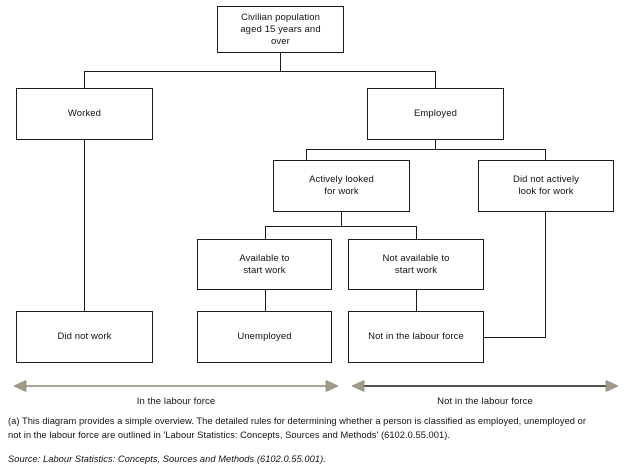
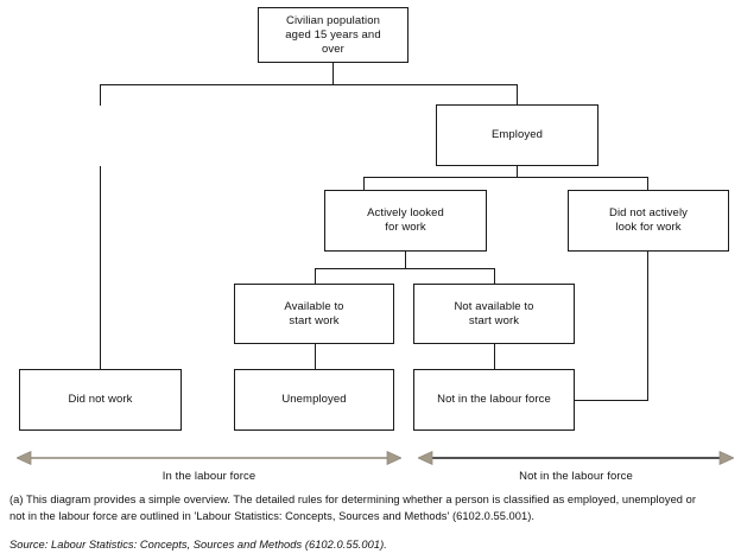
  Civilian population
  aged 15 years and
  over
- Worked
  Employed
  Actively looked
  for work
  Did not actively
  look for work
  Available to
  start work
  Not available to
  start work
  Did not work
  Unemployed
  Not in the labour force
  In the labour force
  Not in the labour force
  (a) This diagram provides a simple overview. The detailed rules for determining whether a person is classified as employed, unemployed or
  not in the labour force are outlined in 'Labour Statistics: Concepts, Sources and Methods' (6102.0.55.001).
  Source: Labour Statistics: Concepts, Sources and Methods (6102.0.55.001).
